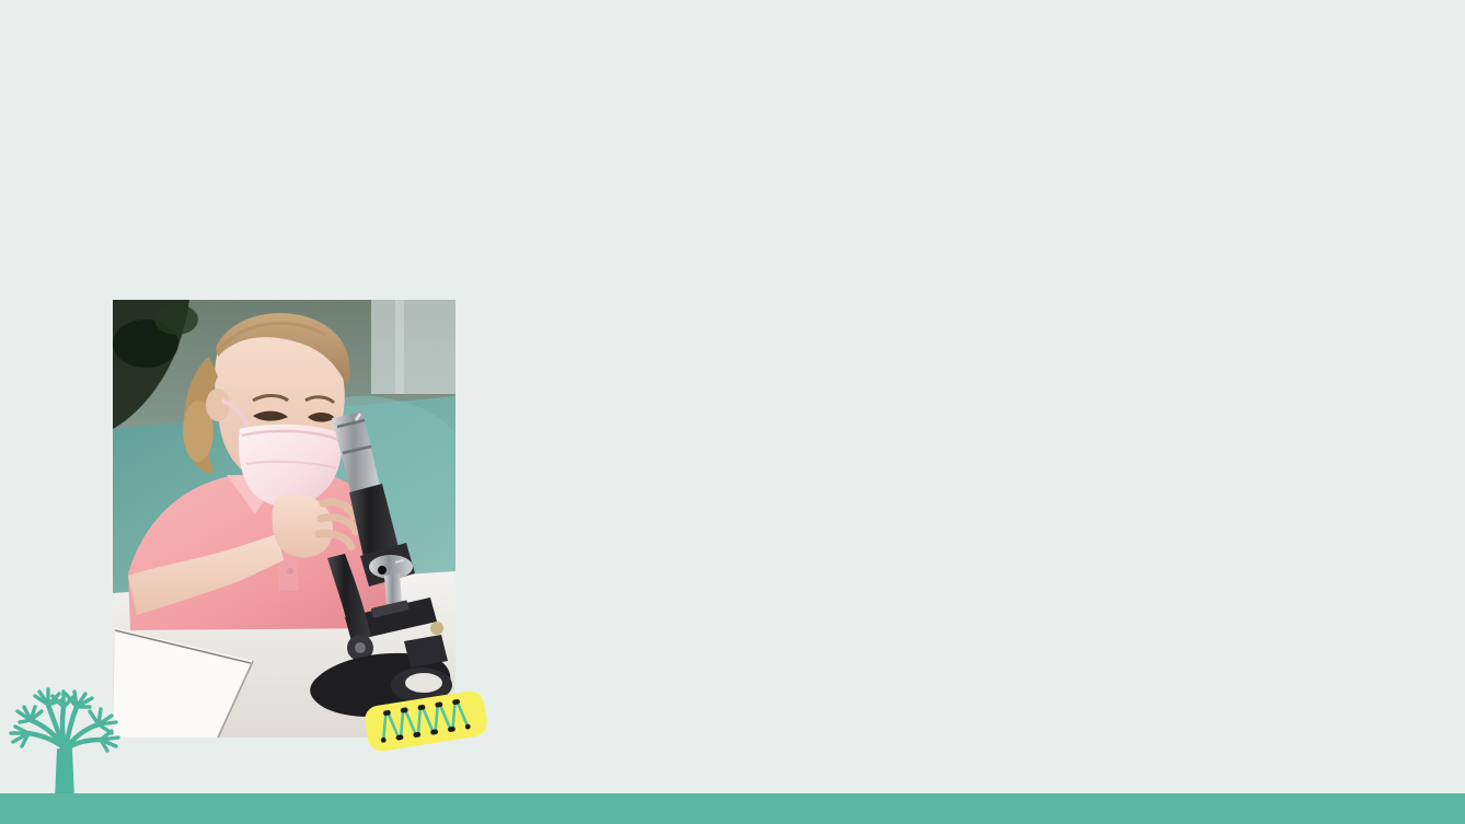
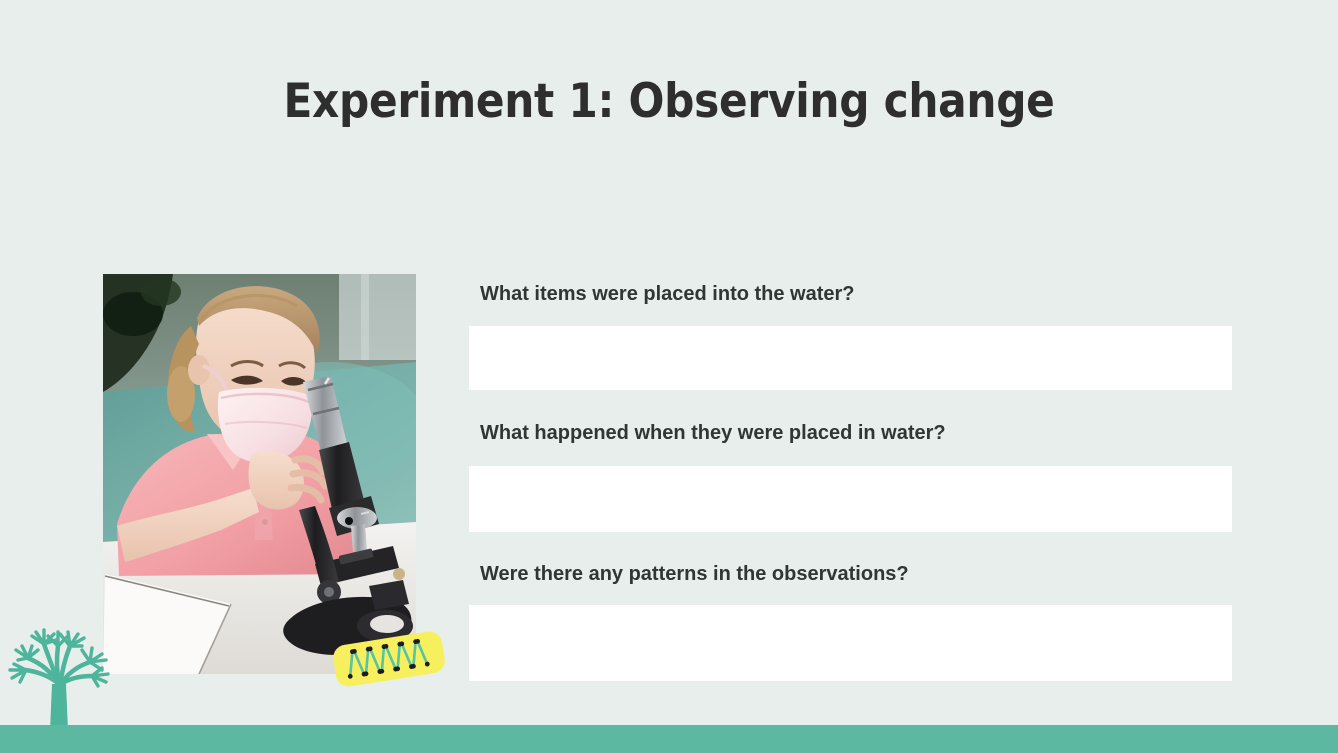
+ Experiment 1: Observing change
+ What items were placed into the water?
+ What happened when they were placed in water?
+ Were there any patterns in the observations?
